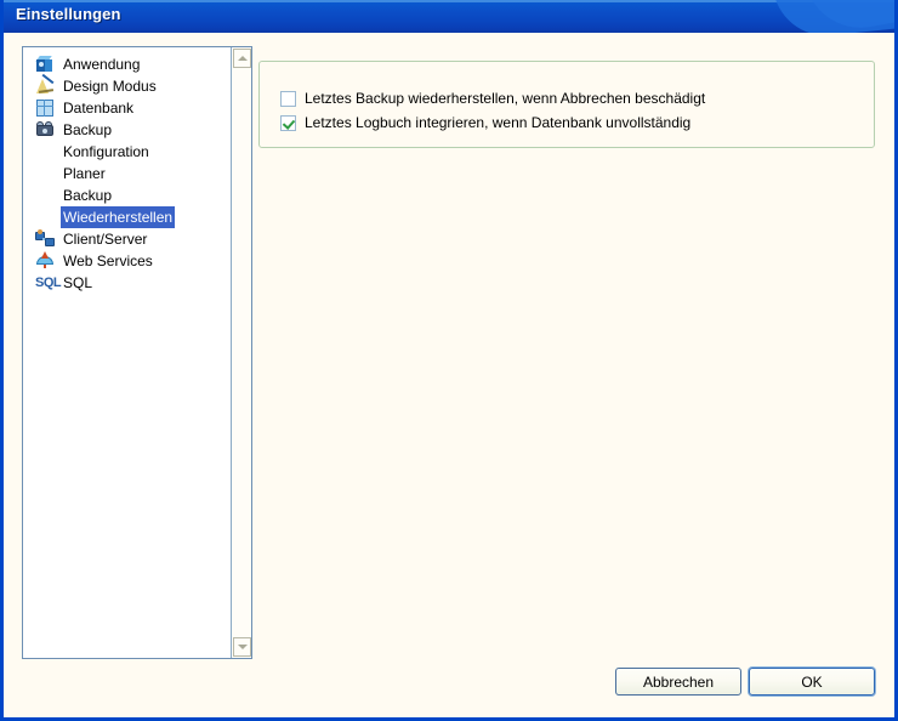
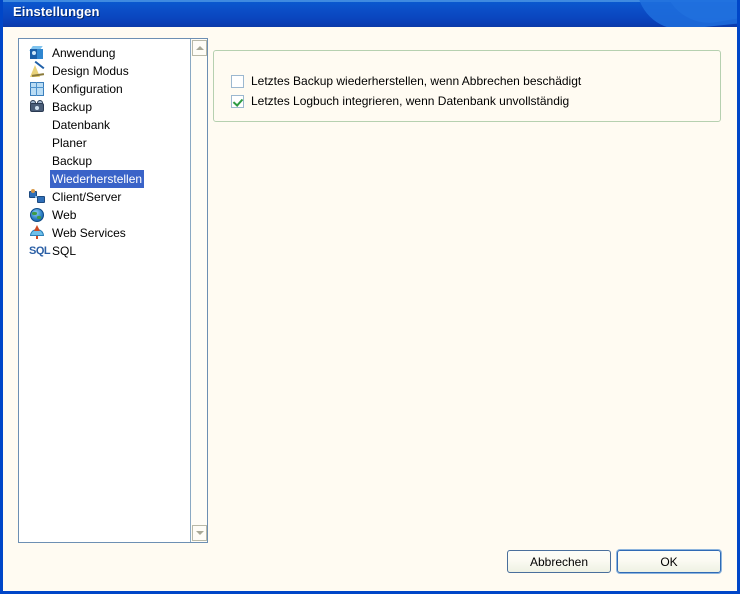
  Einstellungen
  Anwendung
  Design Modus
- Datenbank
+ Konfiguration
  Backup
- Konfiguration
+ Datenbank
  Planer
  Backup
  Wiederherstellen
  Client/Server
+ Web
  Web Services
  SQL
  SQL
  Letztes Backup wiederherstellen, wenn Abbrechen beschädigt
  Letztes Logbuch integrieren, wenn Datenbank unvollständig
  Abbrechen
  OK
